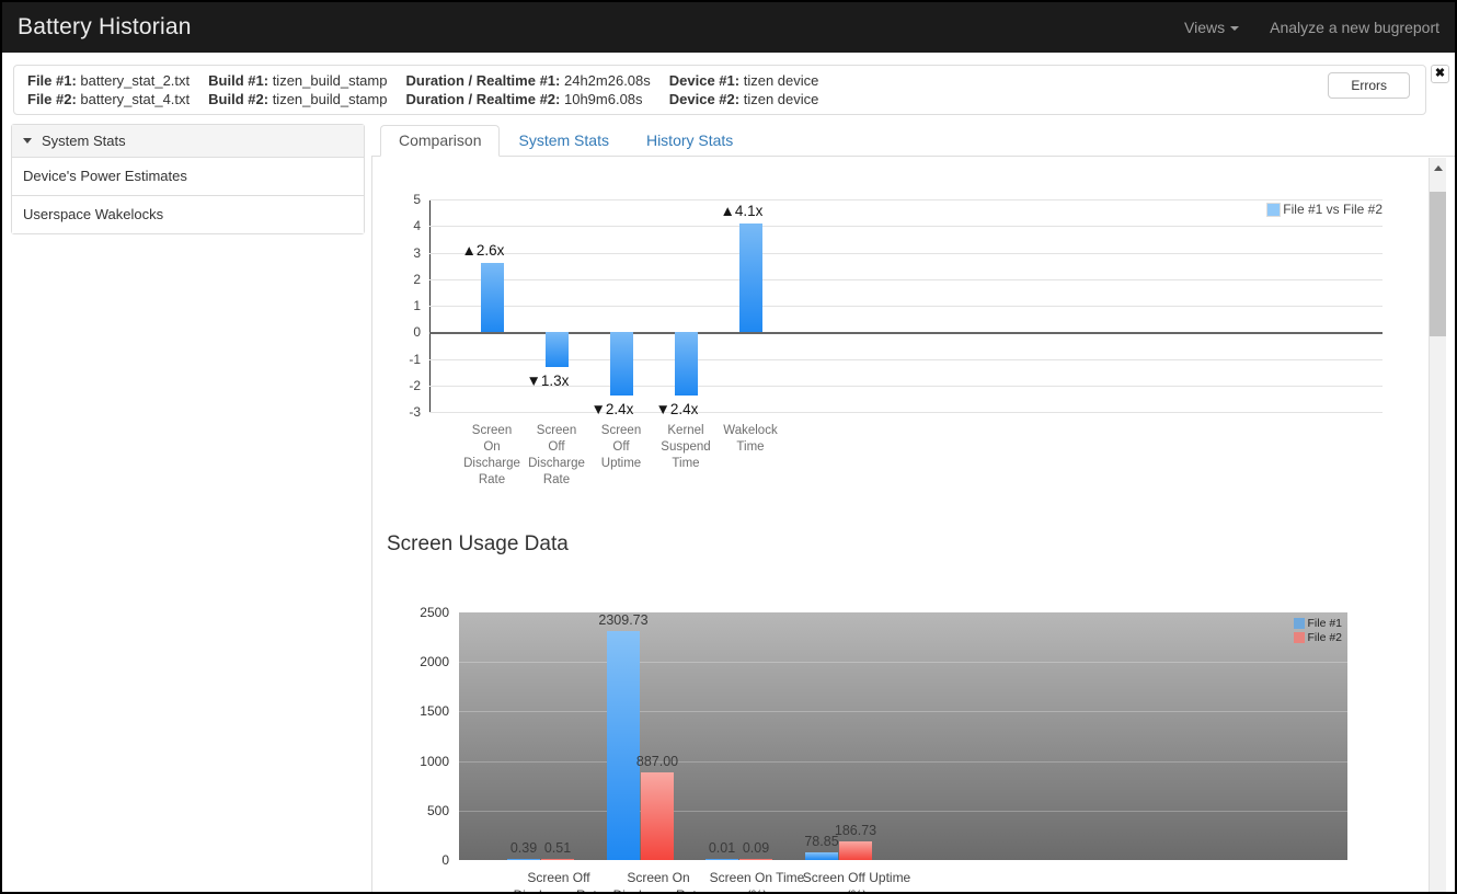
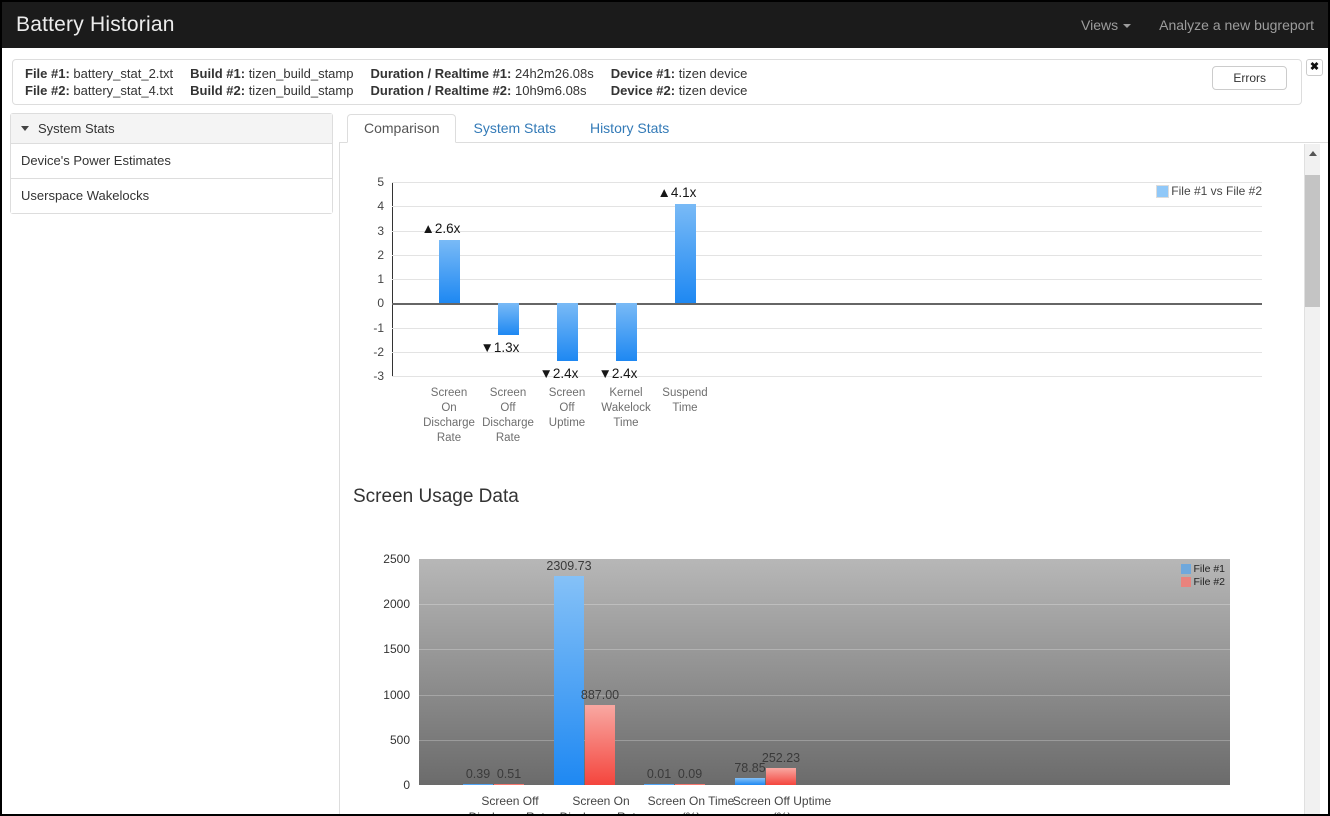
  Battery Historian
  Views
  Analyze a new bugreport
  File #1: battery_stat_2.txt
  File #2: battery_stat_4.txt
  Build #1: tizen_build_stamp
  Build #2: tizen_build_stamp
  Duration / Realtime #1: 24h2m26.08s
  Duration / Realtime #2: 10h9m6.08s
  Device #1: tizen device
  Device #2: tizen device
  Errors
  ✖
  System Stats
  Device's Power Estimates
  Userspace Wakelocks
  Comparison
  System Stats
  History Stats
  File #1 vs File #2
  5
  4
  3
  2
  1
  0
  -1
  -2
  -3
  ▲2.6x
  Screen
  On
  Discharge
  Rate
  ▼1.3x
  Screen
  Off
  Discharge
  Rate
  ▼2.4x
  Screen
  Off
  Uptime
  ▼2.4x
  Kernel
- Suspend
+ Wakelock
  Time
  ▲4.1x
- Wakelock
+ Suspend
  Time
  Screen Usage Data
  File #1
  File #2
  0
  500
  1000
  1500
  2000
  2500
  0.39
  2309.73
  0.01
  78.85
  0.51
  887.00
  0.09
- 186.73
+ 252.23
  Screen Off
  Screen On
  Screen On Time
  Screen Off Uptime
